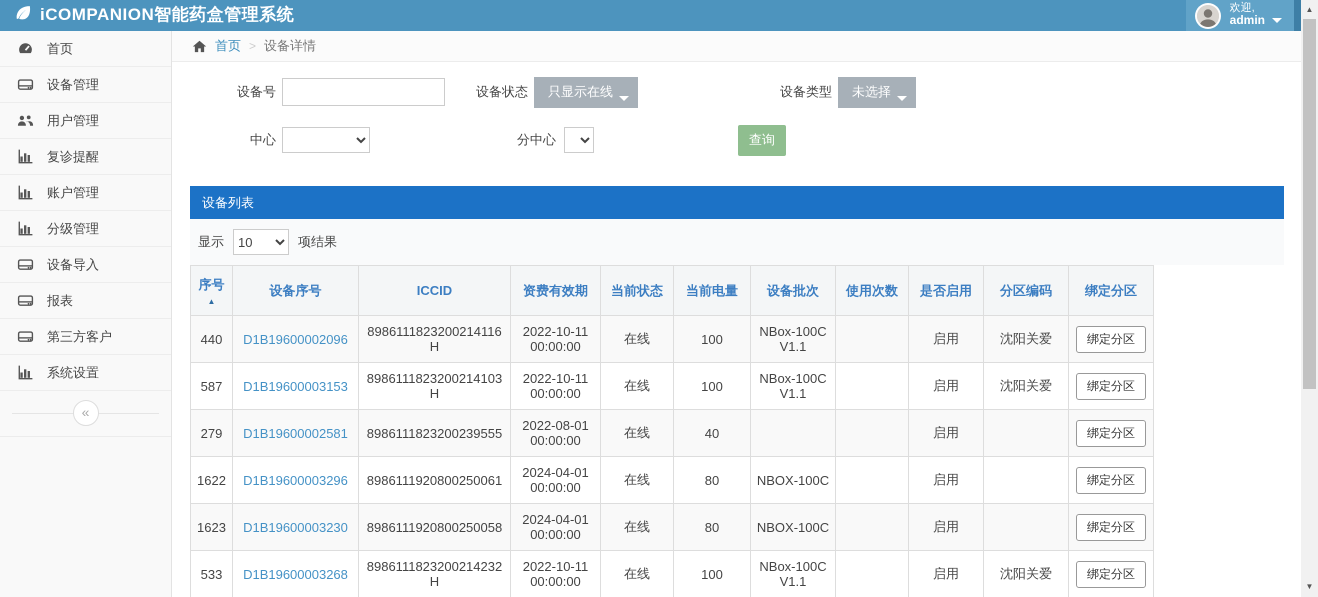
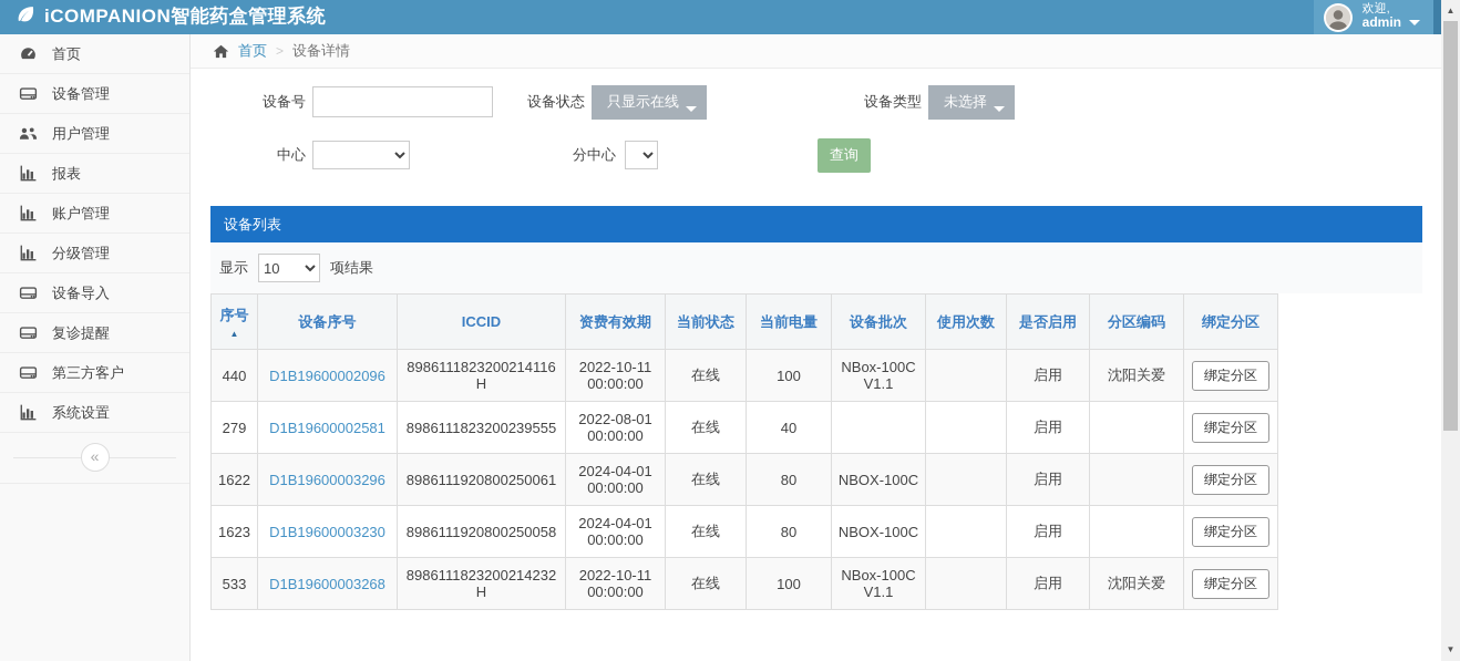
  iCOMPANION智能药盒管理系统
  欢迎,
  admin
  首页
  设备管理
  用户管理
- 复诊提醒
+ 报表
  账户管理
  分级管理
  设备导入
- 报表
+ 复诊提醒
  第三方客户
  系统设置
  «
  首页
  >
  设备详情
  设备号
  设备状态
  只显示在线
  设备类型
  未选择
  中心
  分中心
  查询
  设备列表
  显示
  10
  项结果
  序号▲	设备序号	ICCID	资费有效期	当前状态	当前电量	设备批次	使用次数	是否启用	分区编码	绑定分区
  440	D1B19600002096	8986111823200214116H	2022-10-11 00:00:00	在线	100	NBox-100C V1.1		启用	沈阳关爱	绑定分区
- 587	D1B19600003153	8986111823200214103H	2022-10-11 00:00:00	在线	100	NBox-100C V1.1		启用	沈阳关爱	绑定分区
  279	D1B19600002581	8986111823200239555	2022-08-01 00:00:00	在线	40			启用		绑定分区
  1622	D1B19600003296	8986111920800250061	2024-04-01 00:00:00	在线	80	NBOX-100C		启用		绑定分区
  1623	D1B19600003230	8986111920800250058	2024-04-01 00:00:00	在线	80	NBOX-100C		启用		绑定分区
  533	D1B19600003268	8986111823200214232H	2022-10-11 00:00:00	在线	100	NBox-100C V1.1		启用	沈阳关爱	绑定分区
  ▲
  ▼
